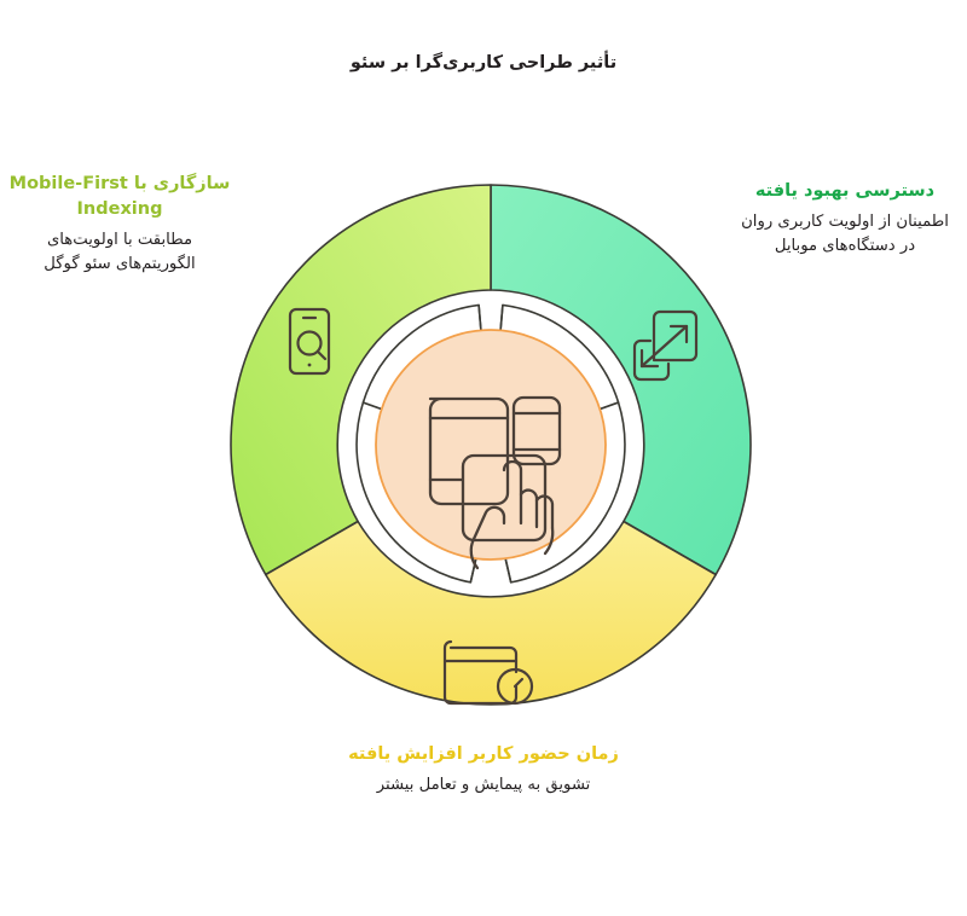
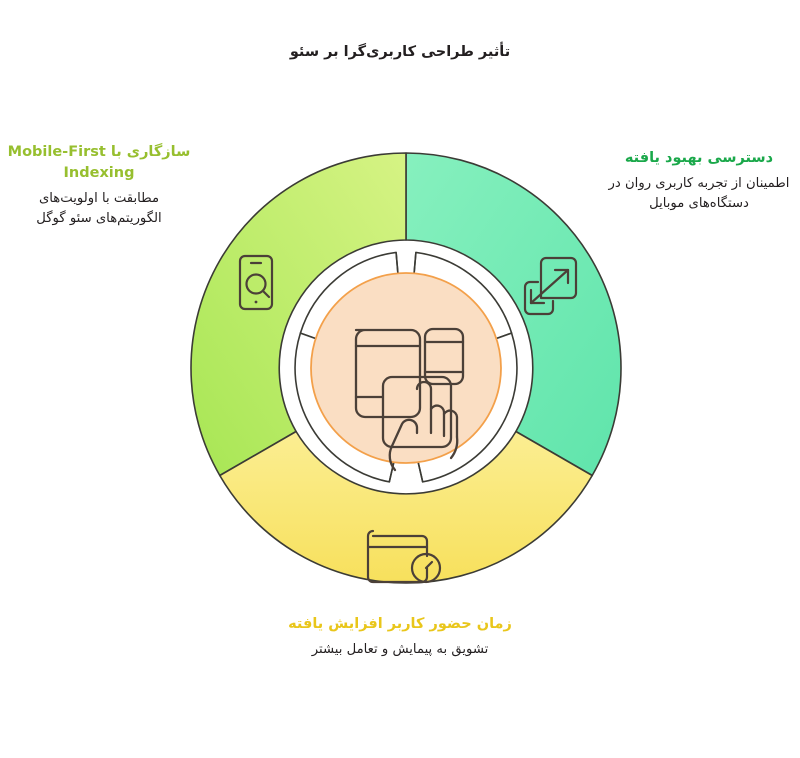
  تأثیر طراحی کاربری‌گرا بر سئو
  دسترسی بهبود یافته
- اطمینان از اولویت کاربری روان در دستگاه‌های موبایل
+ اطمینان از تجربه کاربری روان در دستگاه‌های موبایل
  سازگاری با Mobile-First Indexing
  مطابقت با اولویت‌های الگوریتم‌های سئو گوگل
  زمان حضور کاربر افزایش یافته
  تشویق به پیمایش و تعامل بیشتر
